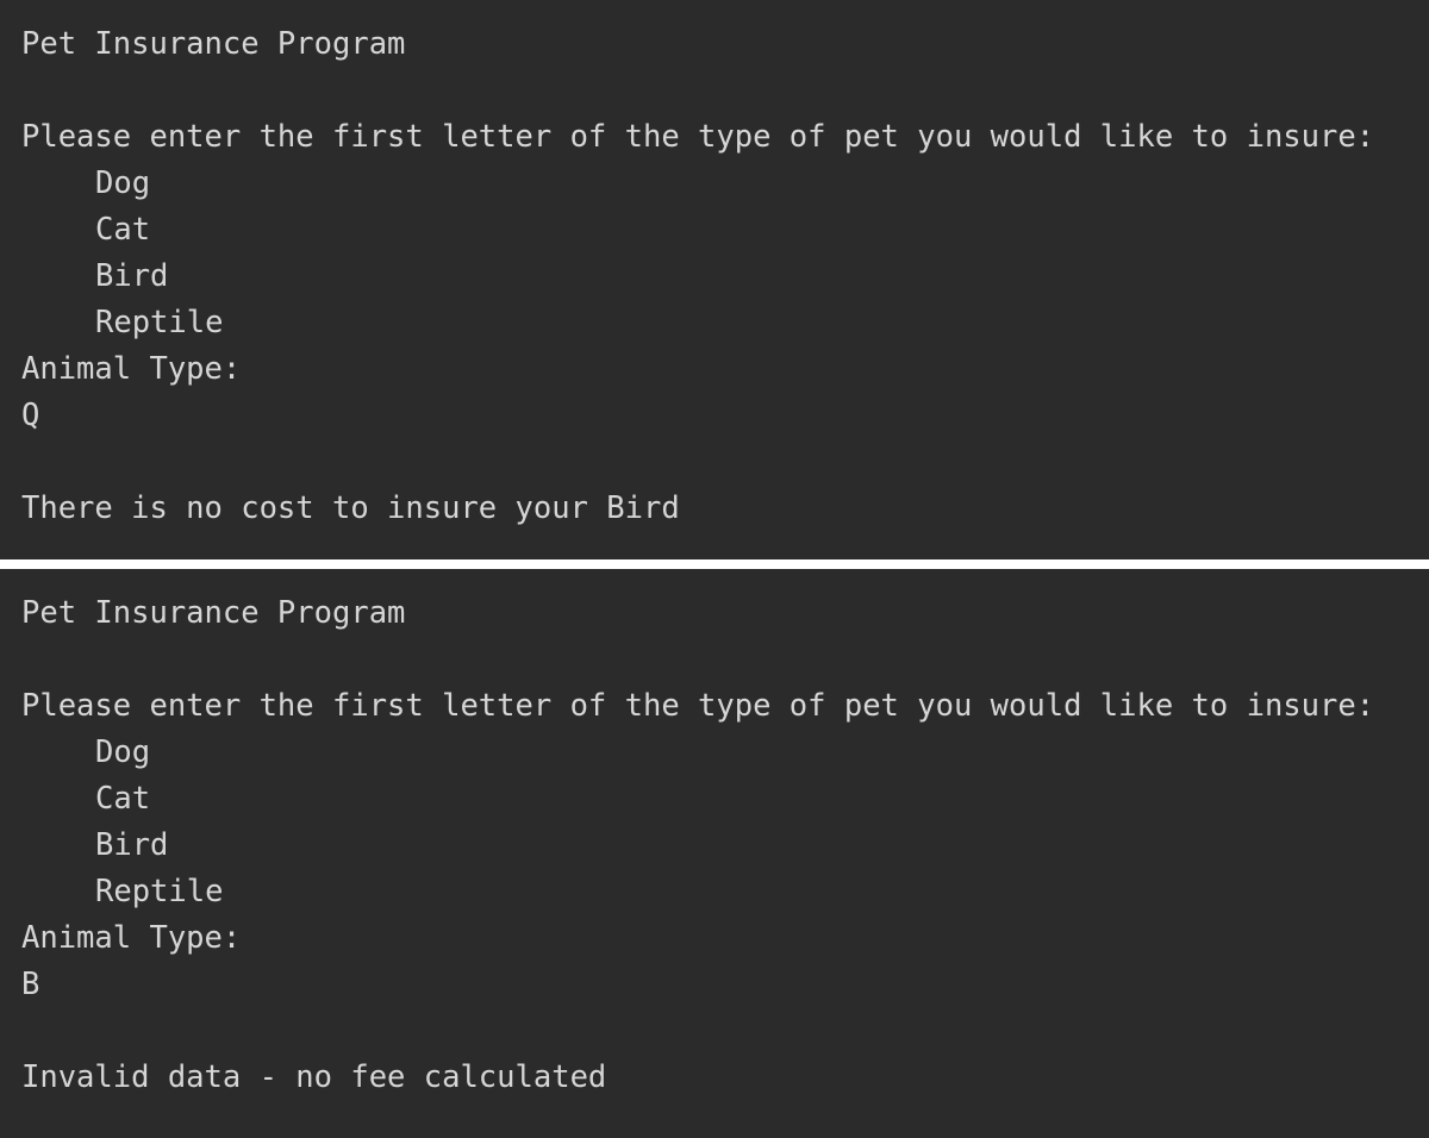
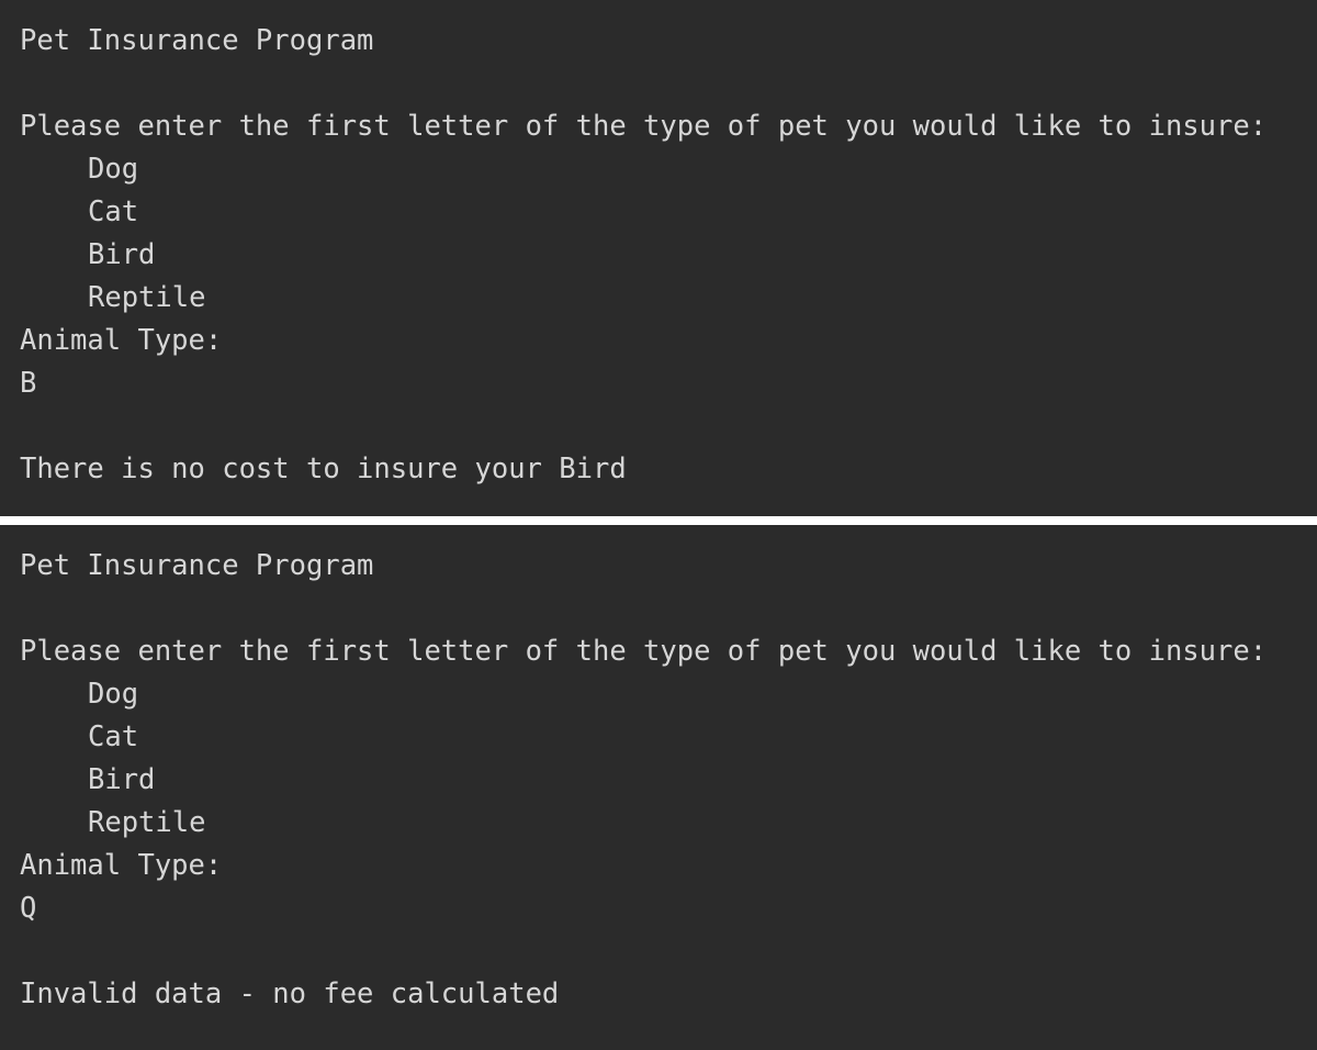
  Pet Insurance Program
  Please enter the first letter of the type of pet you would like to insure:
  Dog
  Cat
  Bird
  Reptile
  Animal Type:
- Q
+ B
  There is no cost to insure your Bird
  Pet Insurance Program
  Please enter the first letter of the type of pet you would like to insure:
  Dog
  Cat
  Bird
  Reptile
  Animal Type:
- B
+ Q
  Invalid data - no fee calculated
